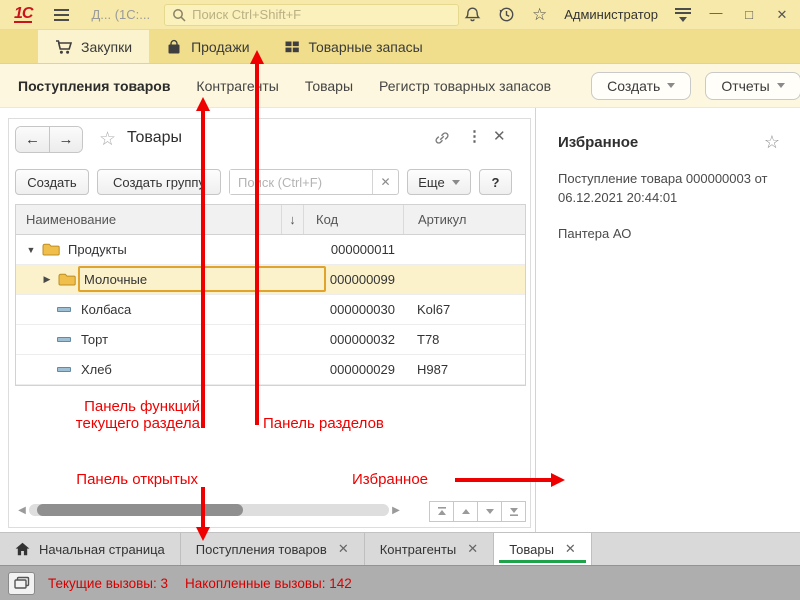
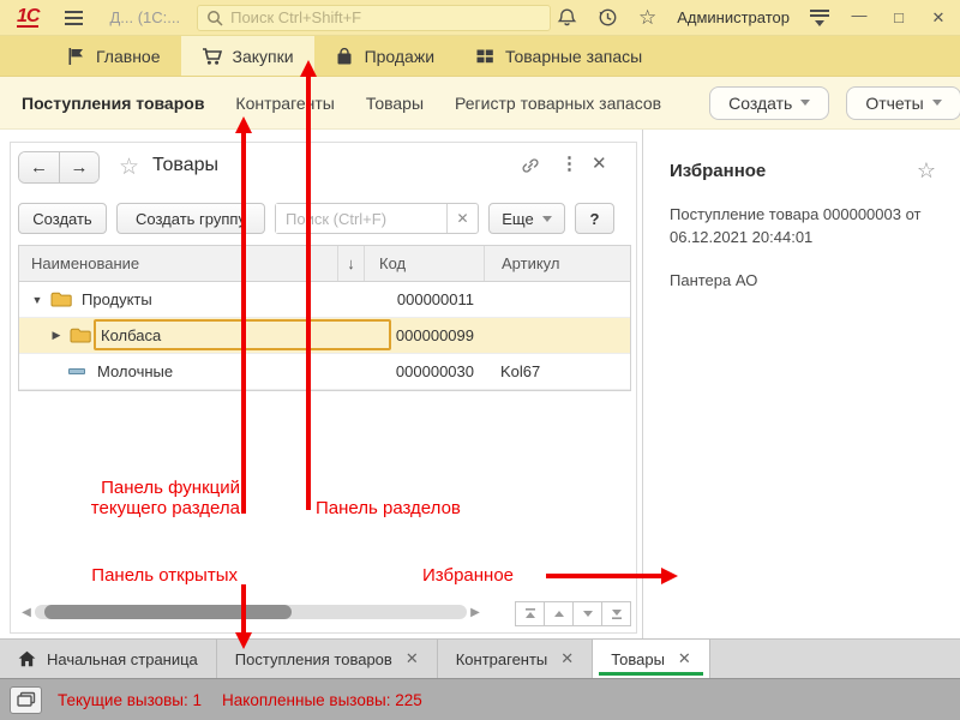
  1С
  Д... (1С:...
  Поиск Ctrl+Shift+F
  ☆
  Администратор
  —
  □
  ✕
+ Главное
  Закупки
  Продажи
  Товарные запасы
  Поступления товаров
  Контрагеты
  Товары
  Регистр товарных запасов
  Создать
  Отчеты
  ←
  →
  ☆
  Товары
  ⋮
  ✕
  Создать
  Создать групп
  Поск (Ctrl+F)
  ✕
  Еще
  ?
  Наименование
  ↓
  Код
  Артикул
  ▼
  Продукты
  000000011
  ▶
- Молочные
+ Колбаса
  000000099
- Колбаса
+ Молочные
  000000030
  Kol67
- Торт
- 000000032
- T78
- Хлеб
- 000000029
- H987
  ◀
  ▶
  Избранное
  ☆
  Поступление товара 000000003 от 06.12.2021 20:44:01
  Пантера АО
  Начальная страница
  Поступления товаров
  ✕
  Контрагенты
  ✕
  Товары
  ✕
- Текущие вызовы: 3
+ Текущие вызовы: 1
- Накопленные вызовы: 142
+ Накопленные вызовы: 225
  Панель функций
  текущего раздела
  Панель разделов
  Панель открытых
  Избранное
